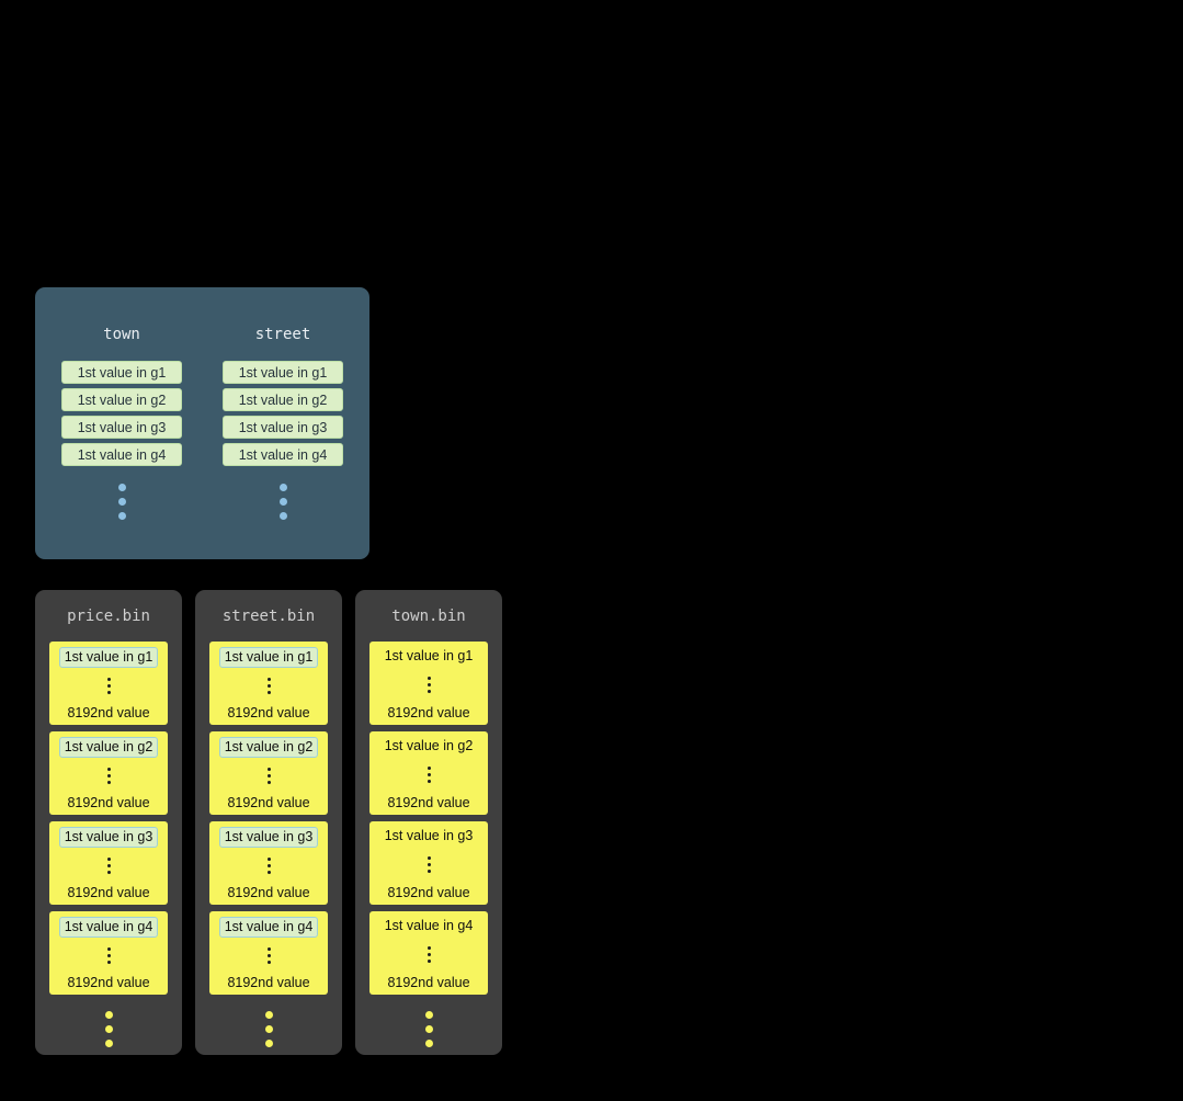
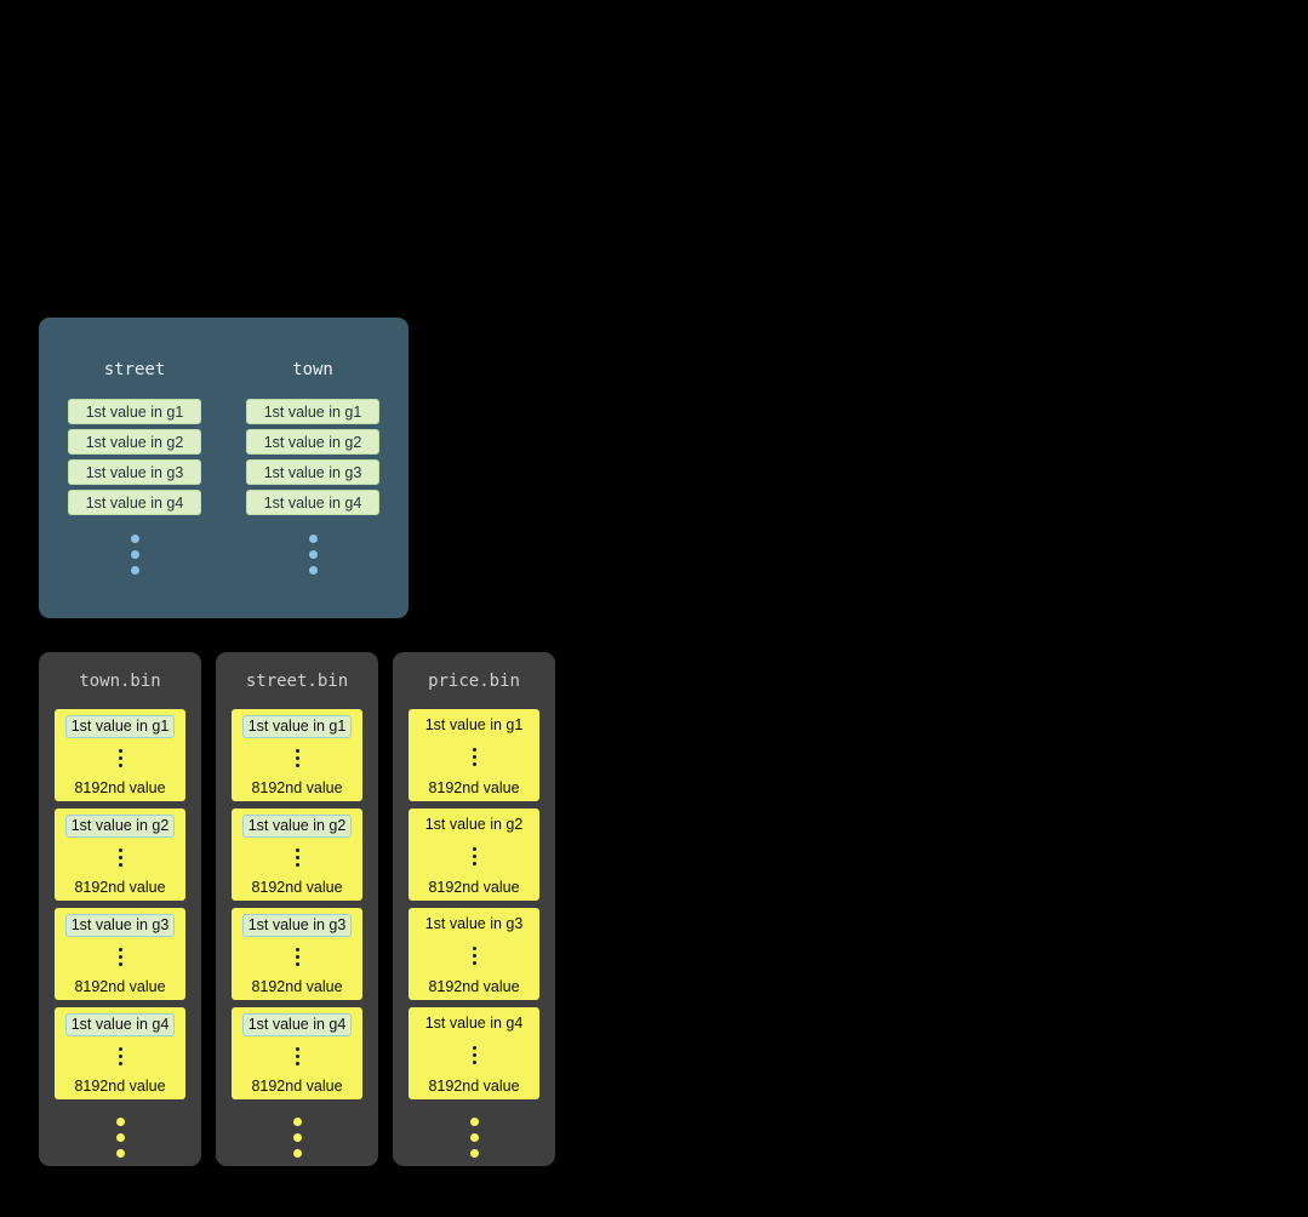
- town
+ street
  1st value in g1
  1st value in g2
  1st value in g3
  1st value in g4
- street
+ town
  1st value in g1
  1st value in g2
  1st value in g3
  1st value in g4
- price.bin
+ town.bin
  1st value in g1
  8192nd value
  1st value in g2
  8192nd value
  1st value in g3
  8192nd value
  1st value in g4
  8192nd value
  street.bin
  1st value in g1
  8192nd value
  1st value in g2
  8192nd value
  1st value in g3
  8192nd value
  1st value in g4
  8192nd value
- town.bin
+ price.bin
  1st value in g1
  8192nd value
  1st value in g2
  8192nd value
  1st value in g3
  8192nd value
  1st value in g4
  8192nd value
